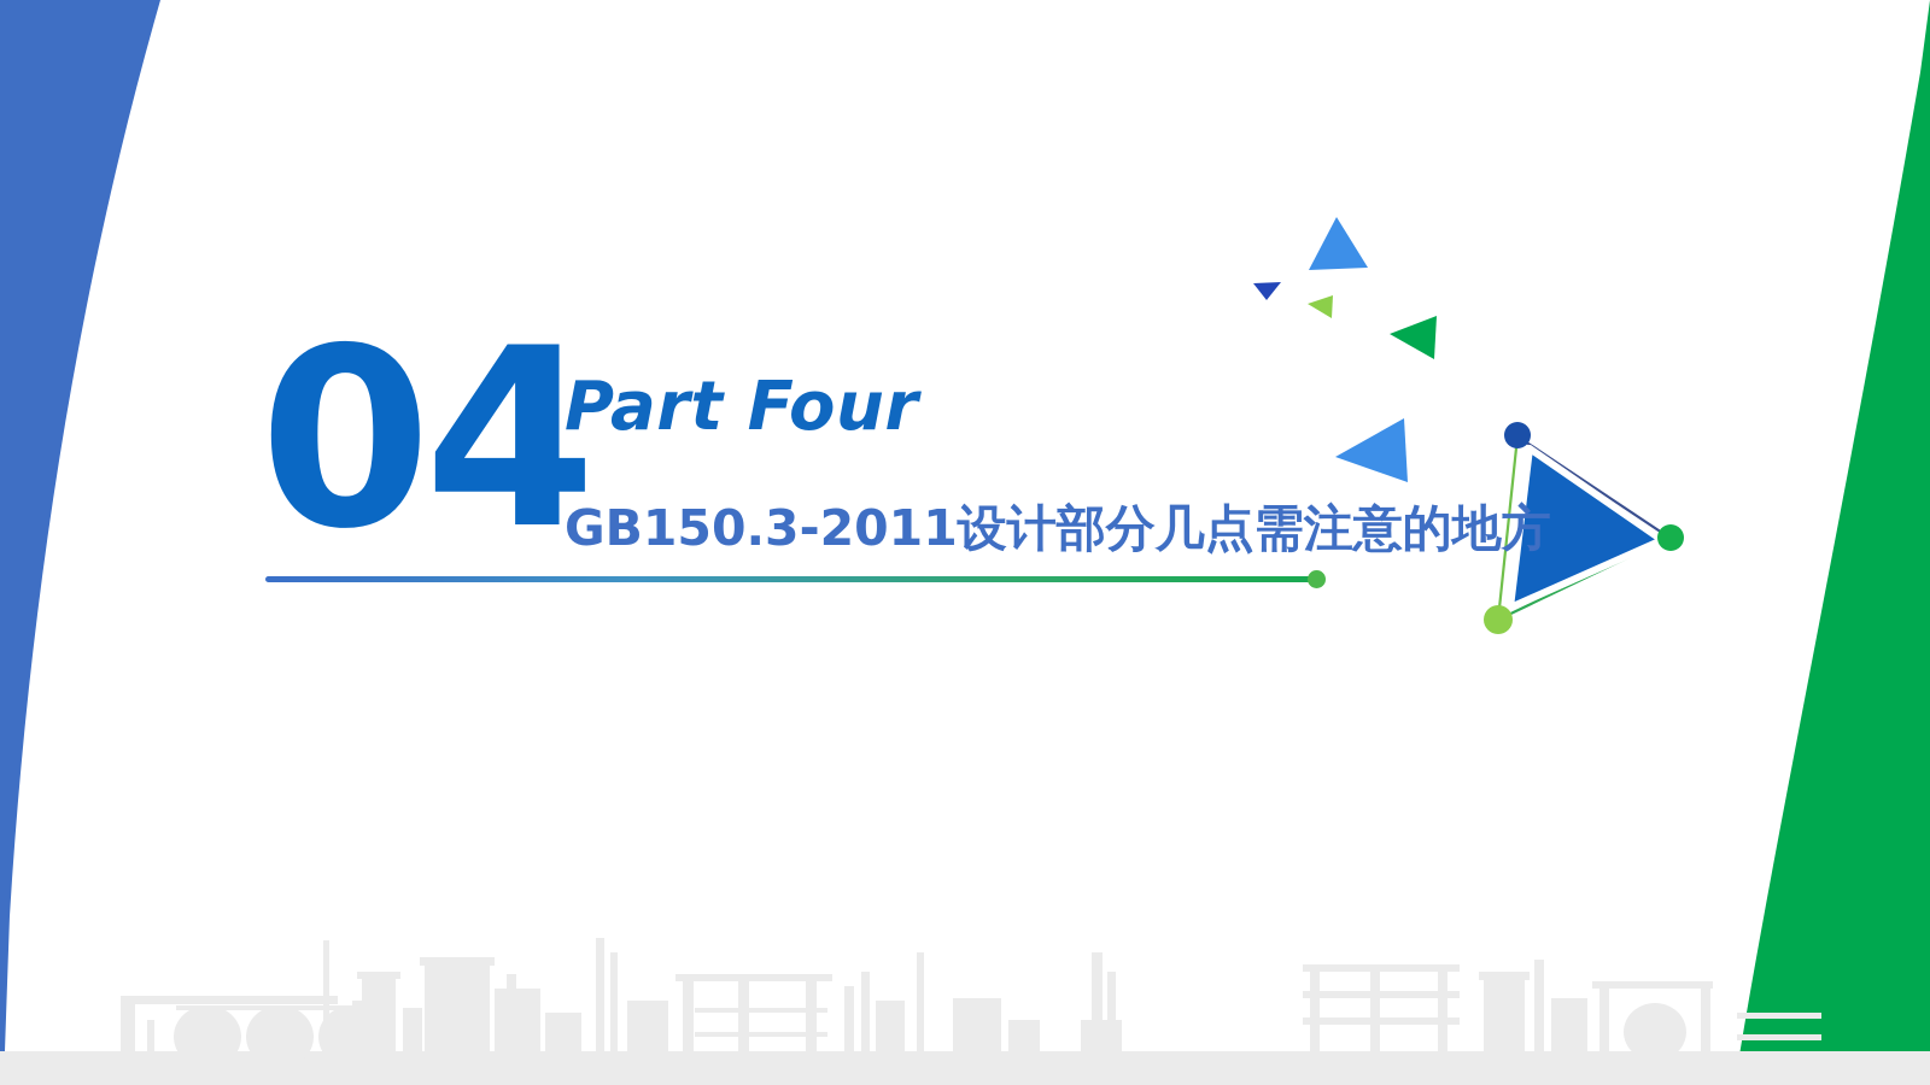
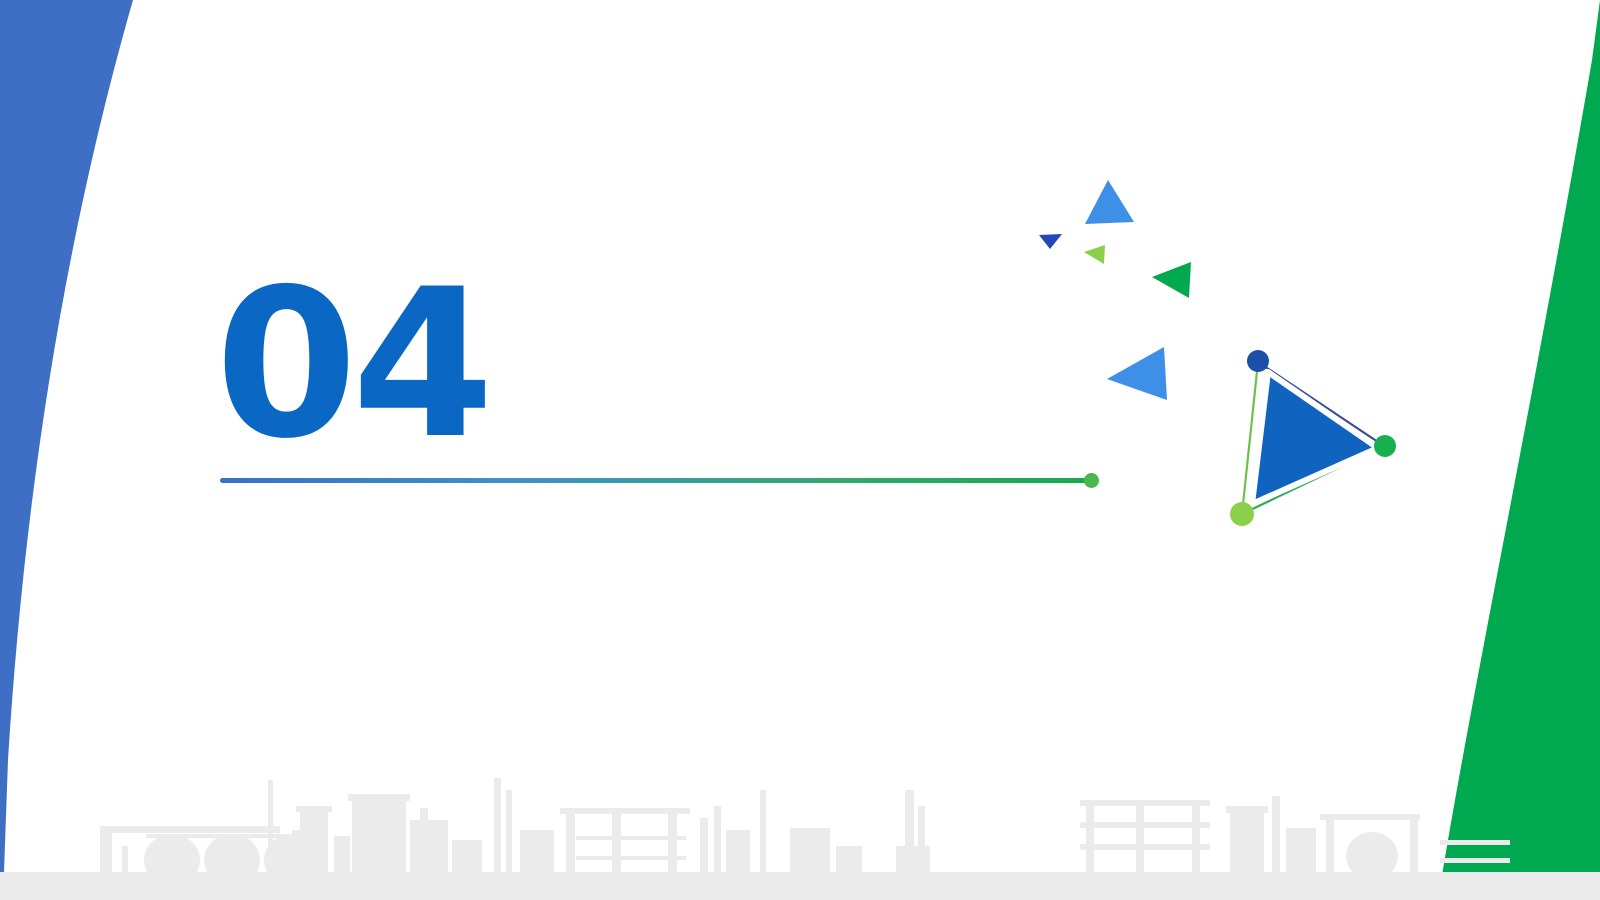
  04
- Part Four
- GB150.3-2011设计部分几点需注意的地方
